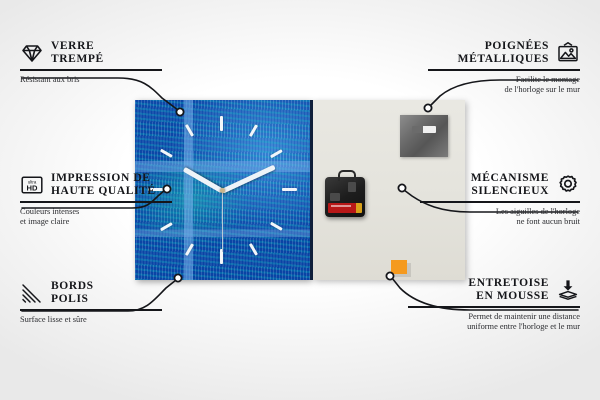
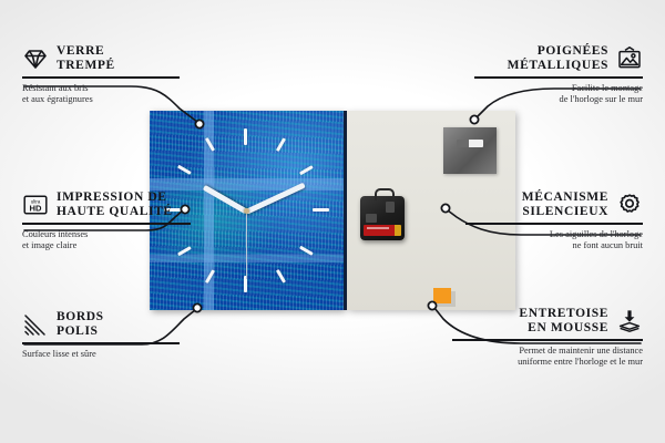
  VERRE
  TREMPÉ
  Résistant aux bris
+ et aux égratignures
  HD
  IMPRESSION DE
  HAUTE QUALITÉ
  Couleurs intenses
  et image claire
  BORDS
  POLIS
  Surface lisse et sûre
  POIGNÉES
  MÉTALLIQUES
  Facilite le montage
  de l'horloge sur le mur
  MÉCANISME
  SILENCIEUX
  Les aiguilles de l'horloge
  ne font aucun bruit
  ENTRETOISE
  EN MOUSSE
  Permet de maintenir une distance
  uniforme entre l'horloge et le mur
